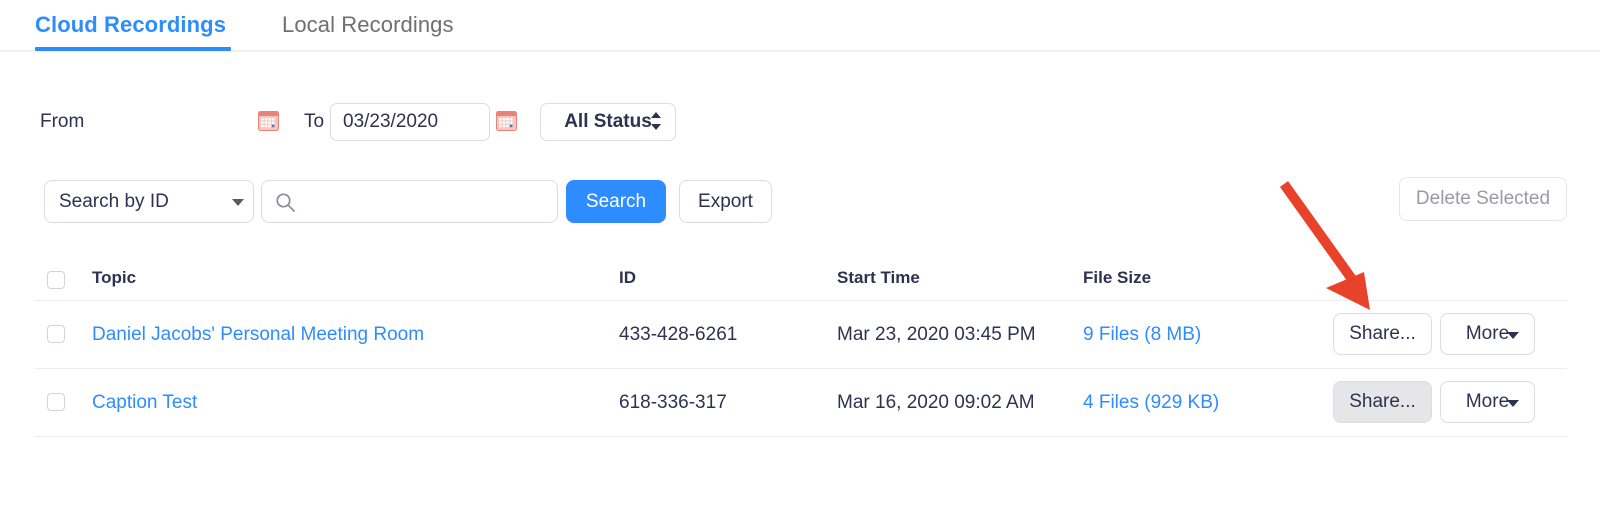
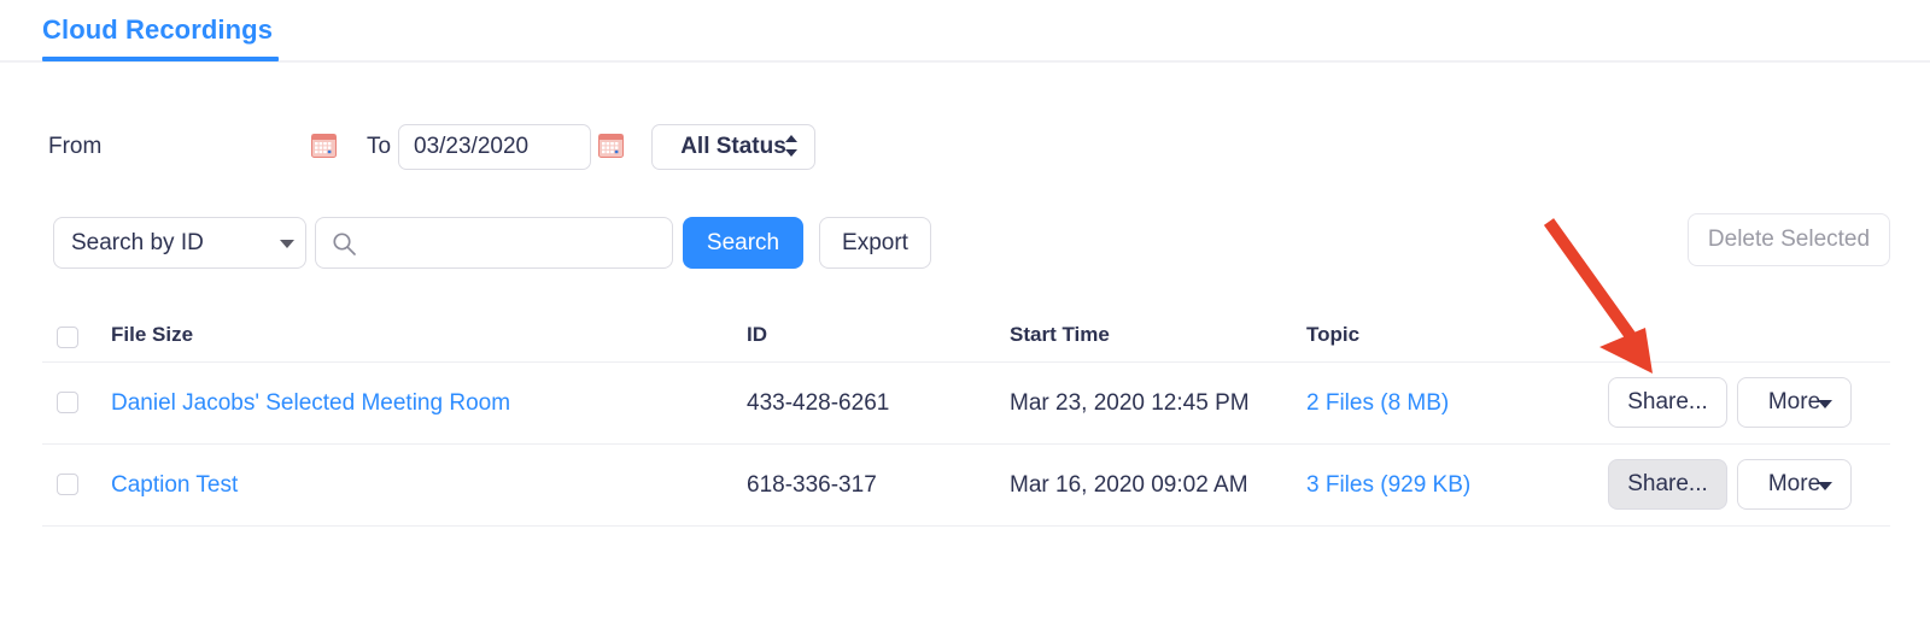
  Cloud Recordings
- Local Recordings
  From
  To
  03/23/2020
  All Status
  Search by ID
  Search
  Export
  Delete Selected
- Topic
+ File Size
  ID
  Start Time
- File Size
+ Topic
- Daniel Jacobs' Personal Meeting Room
+ Daniel Jacobs' Selected Meeting Room
  433-428-6261
- Mar 23, 2020 03:45 PM
+ Mar 23, 2020 12:45 PM
- 9 Files (8 MB)
+ 2 Files (8 MB)
  Share...
  More
  Caption Test
  618-336-317
  Mar 16, 2020 09:02 AM
- 4 Files (929 KB)
+ 3 Files (929 KB)
  Share...
  More
